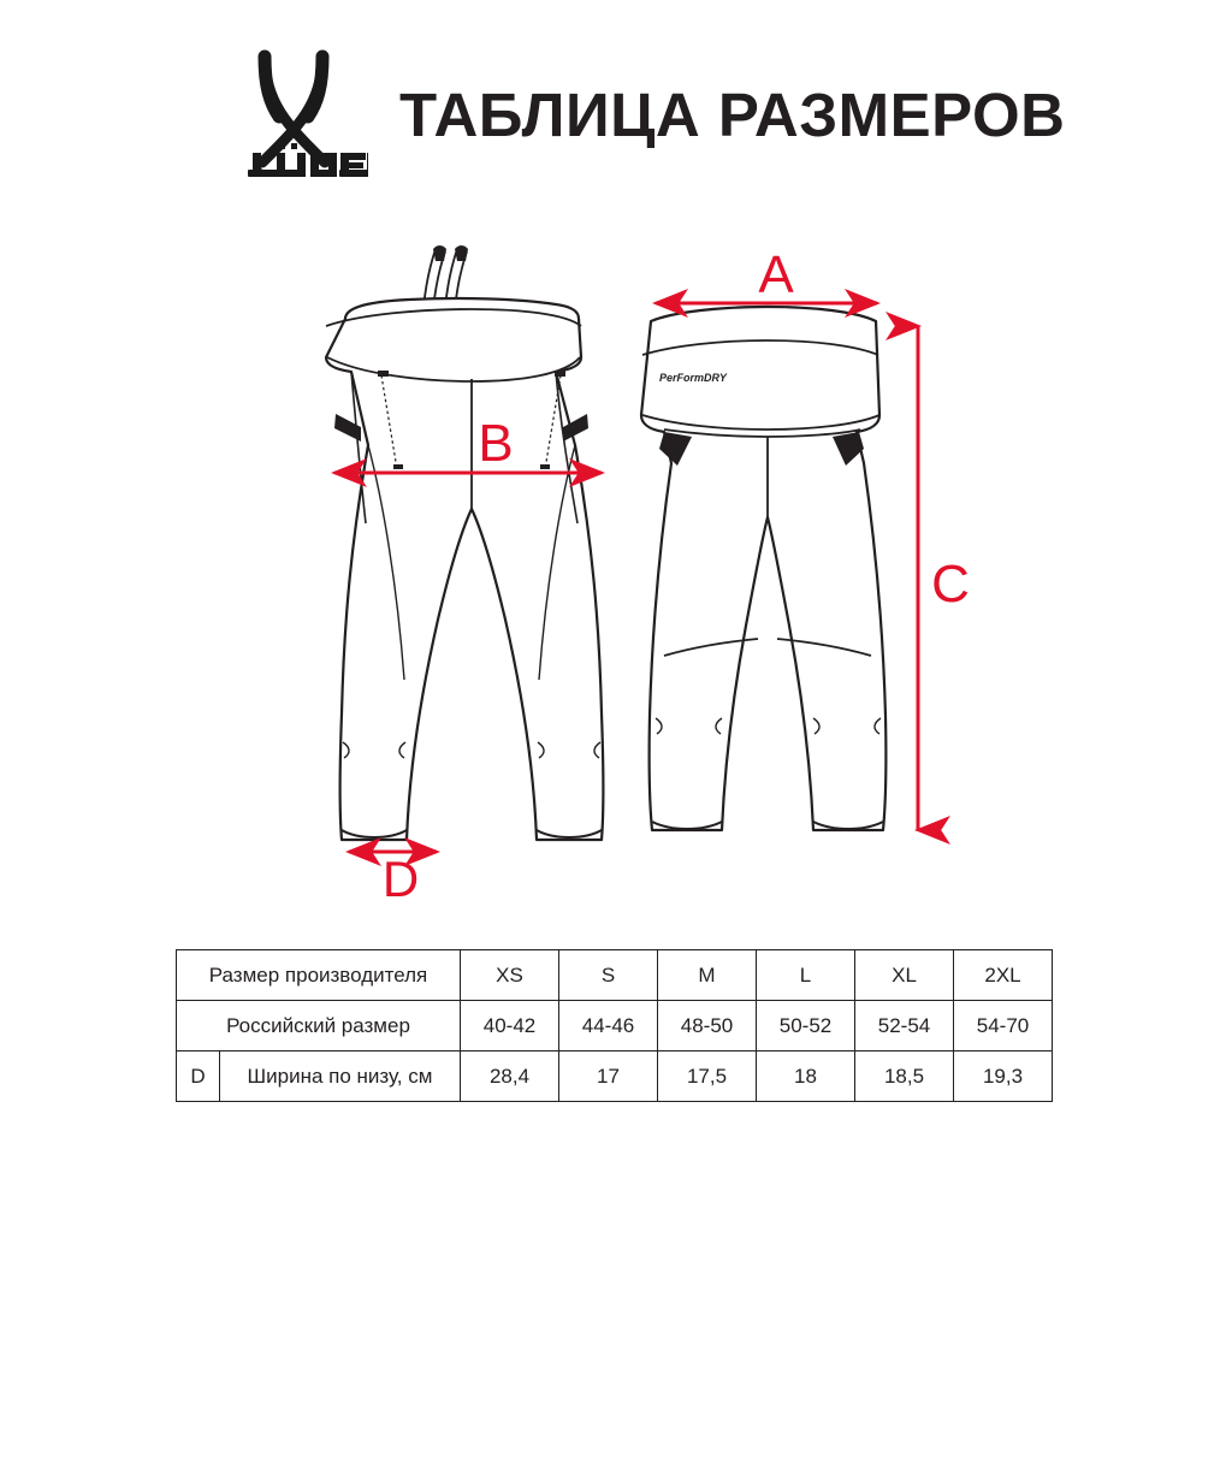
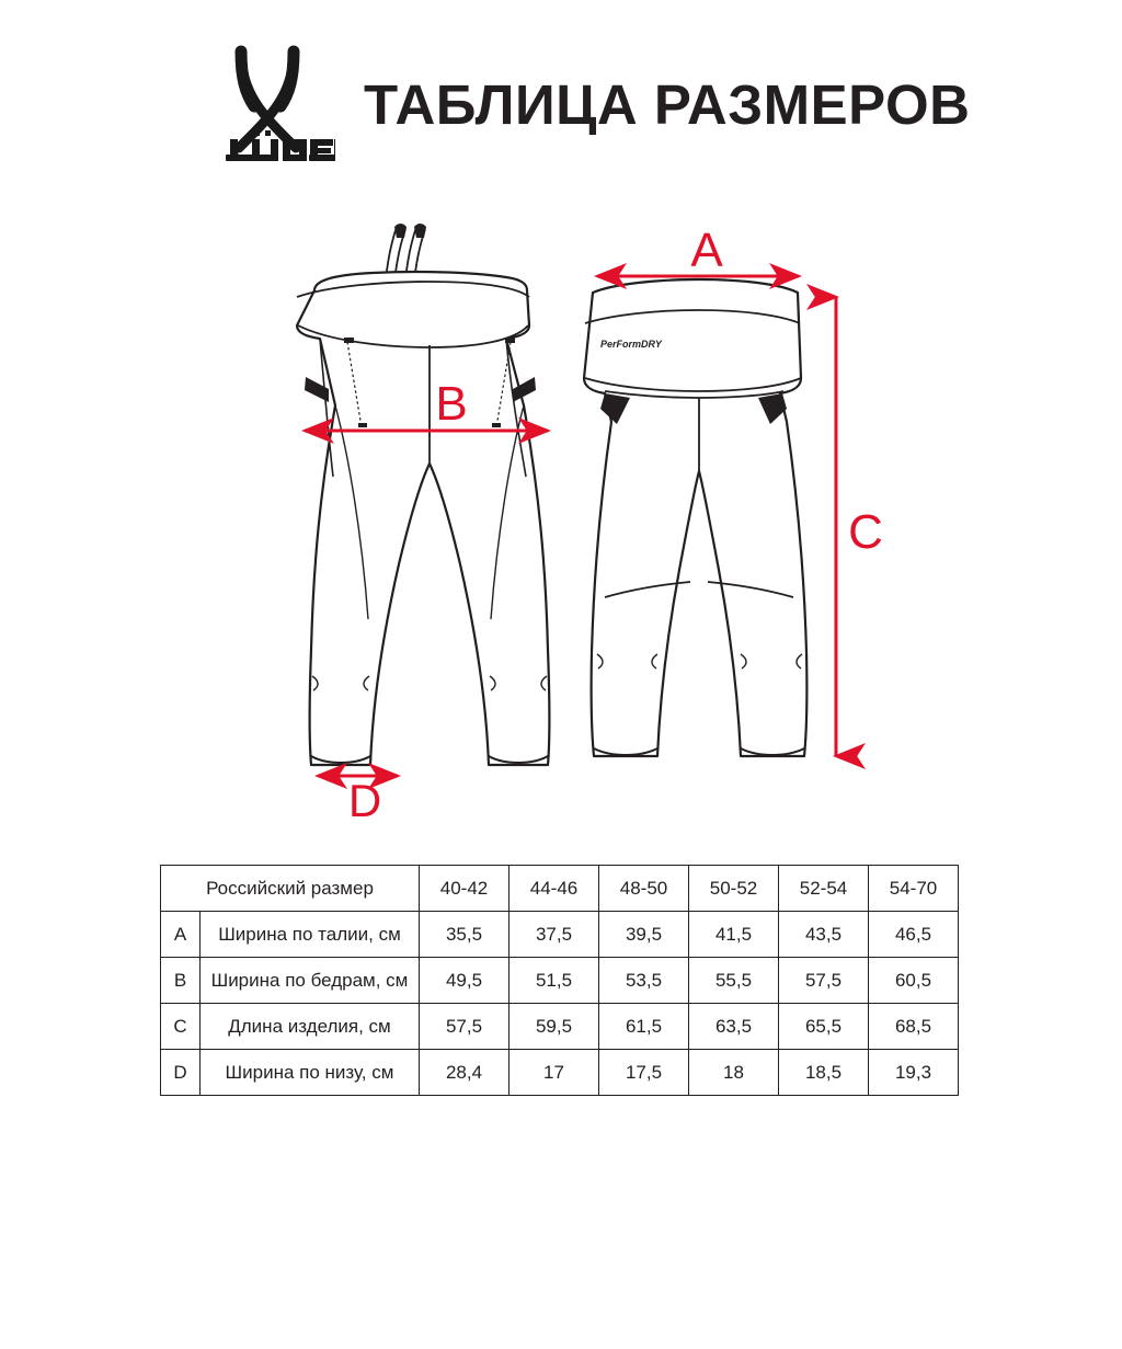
  ТАБЛИЦА РАЗМЕРОВ
  B
  D
  PerFormDRY
  A
  C
- Размер производителя	XS	S	M	L	XL	2XL
  Российский размер	40-42	44-46	48-50	50-52	52-54	54-70
+ A	Ширина по талии, см	35,5	37,5	39,5	41,5	43,5	46,5
+ B	Ширина по бедрам, см	49,5	51,5	53,5	55,5	57,5	60,5
+ C	Длина изделия, см	57,5	59,5	61,5	63,5	65,5	68,5
  D	Ширина по низу, см	28,4	17	17,5	18	18,5	19,3
